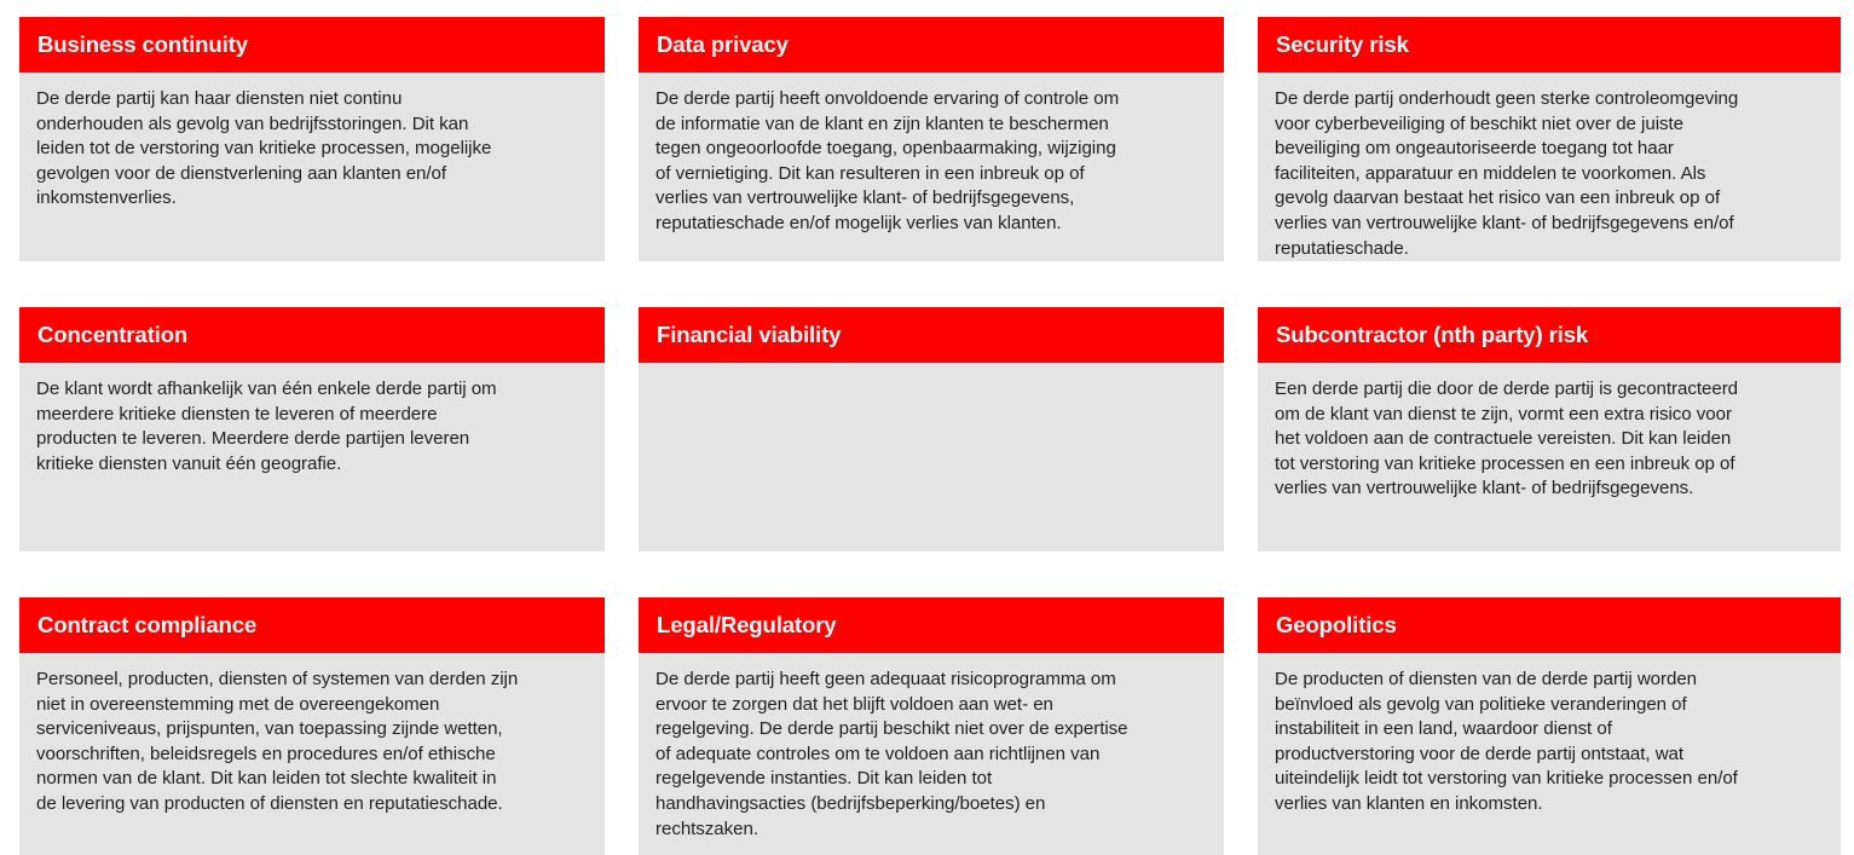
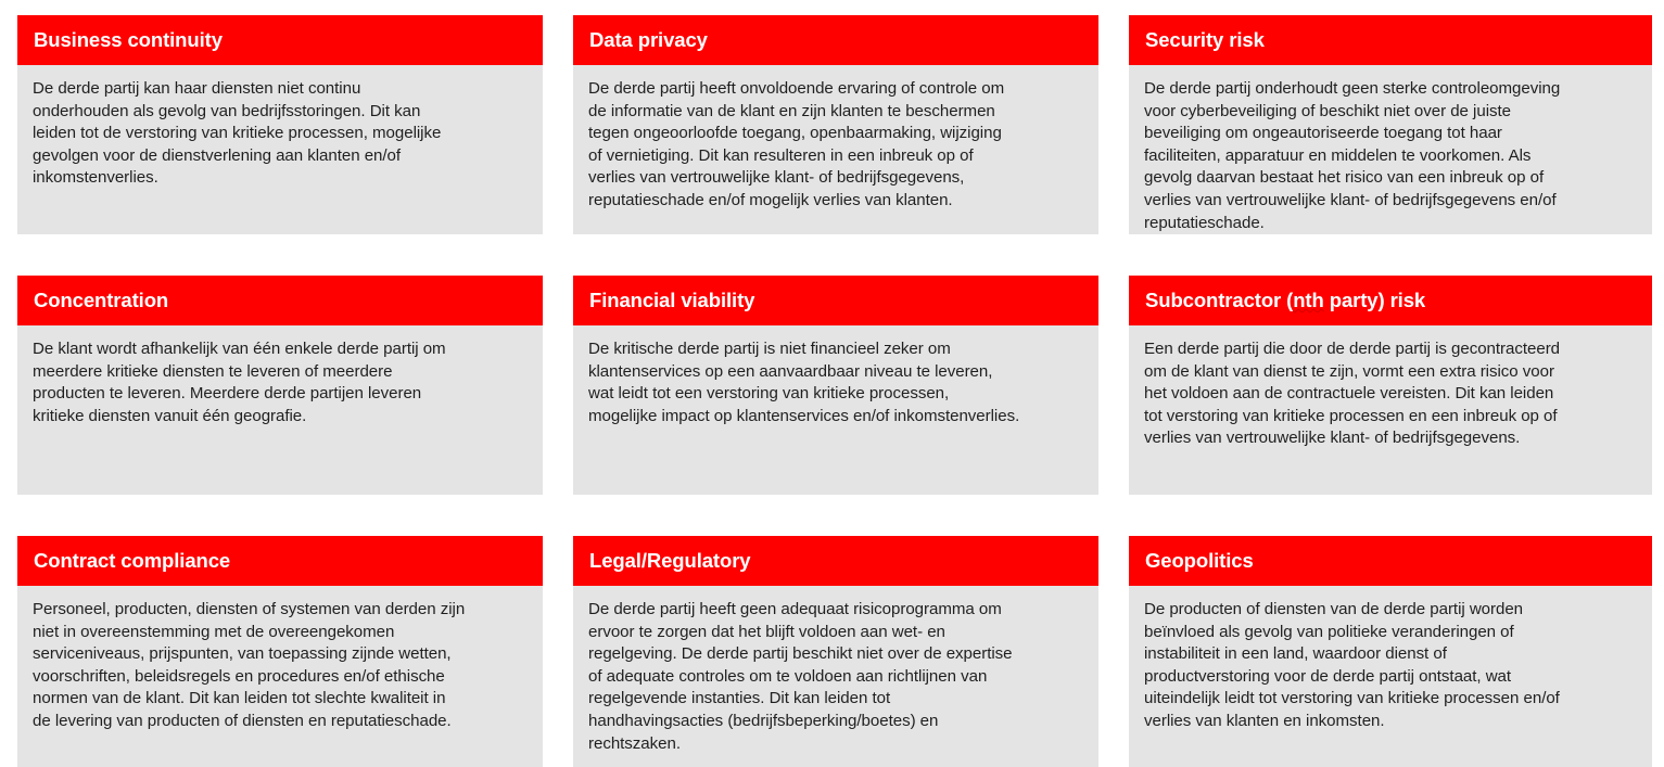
  Business continuity
  De derde partij kan haar diensten niet continu
  onderhouden als gevolg van bedrijfsstoringen. Dit kan
  leiden tot de verstoring van kritieke processen, mogelijke
  gevolgen voor de dienstverlening aan klanten en/of
  inkomstenverlies.
  Data privacy
  De derde partij heeft onvoldoende ervaring of controle om
  de informatie van de klant en zijn klanten te beschermen
  tegen ongeoorloofde toegang, openbaarmaking, wijziging
  of vernietiging. Dit kan resulteren in een inbreuk op of
  verlies van vertrouwelijke klant- of bedrijfsgegevens,
  reputatieschade en/of mogelijk verlies van klanten.
  Security risk
  De derde partij onderhoudt geen sterke controleomgeving
  voor cyberbeveiliging of beschikt niet over de juiste
  beveiliging om ongeautoriseerde toegang tot haar
  faciliteiten, apparatuur en middelen te voorkomen. Als
  gevolg daarvan bestaat het risico van een inbreuk op of
  verlies van vertrouwelijke klant- of bedrijfsgegevens en/of
  reputatieschade.
  Concentration
  De klant wordt afhankelijk van één enkele derde partij om
  meerdere kritieke diensten te leveren of meerdere
  producten te leveren. Meerdere derde partijen leveren
  kritieke diensten vanuit één geografie.
  Financial viability
+ De kritische derde partij is niet financieel zeker om
+ klantenservices op een aanvaardbaar niveau te leveren,
+ wat leidt tot een verstoring van kritieke processen,
+ mogelijke impact op klantenservices en/of inkomstenverlies.
  Subcontractor (nth party) risk
  Een derde partij die door de derde partij is gecontracteerd
  om de klant van dienst te zijn, vormt een extra risico voor
  het voldoen aan de contractuele vereisten. Dit kan leiden
  tot verstoring van kritieke processen en een inbreuk op of
  verlies van vertrouwelijke klant- of bedrijfsgegevens.
  Contract compliance
  Personeel, producten, diensten of systemen van derden zijn
  niet in overeenstemming met de overeengekomen
  serviceniveaus, prijspunten, van toepassing zijnde wetten,
  voorschriften, beleidsregels en procedures en/of ethische
  normen van de klant. Dit kan leiden tot slechte kwaliteit in
  de levering van producten of diensten en reputatieschade.
  Legal/Regulatory
  De derde partij heeft geen adequaat risicoprogramma om
  ervoor te zorgen dat het blijft voldoen aan wet- en
  regelgeving. De derde partij beschikt niet over de expertise
  of adequate controles om te voldoen aan richtlijnen van
  regelgevende instanties. Dit kan leiden tot
  handhavingsacties (bedrijfsbeperking/boetes) en
  rechtszaken.
  Geopolitics
  De producten of diensten van de derde partij worden
  beïnvloed als gevolg van politieke veranderingen of
  instabiliteit in een land, waardoor dienst of
  productverstoring voor de derde partij ontstaat, wat
  uiteindelijk leidt tot verstoring van kritieke processen en/of
  verlies van klanten en inkomsten.
